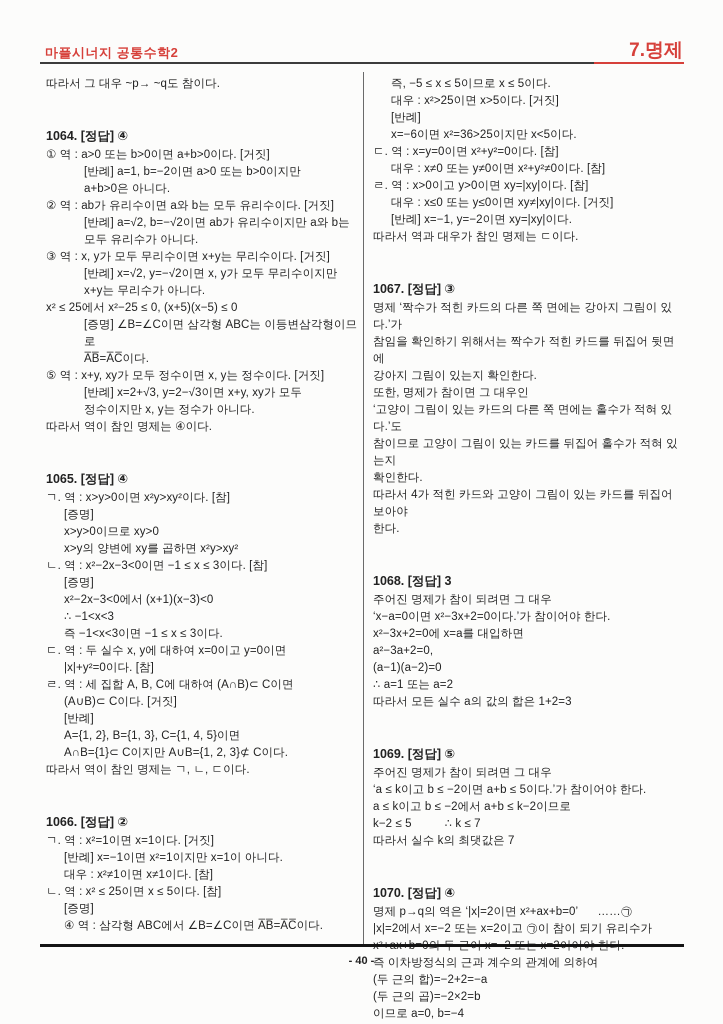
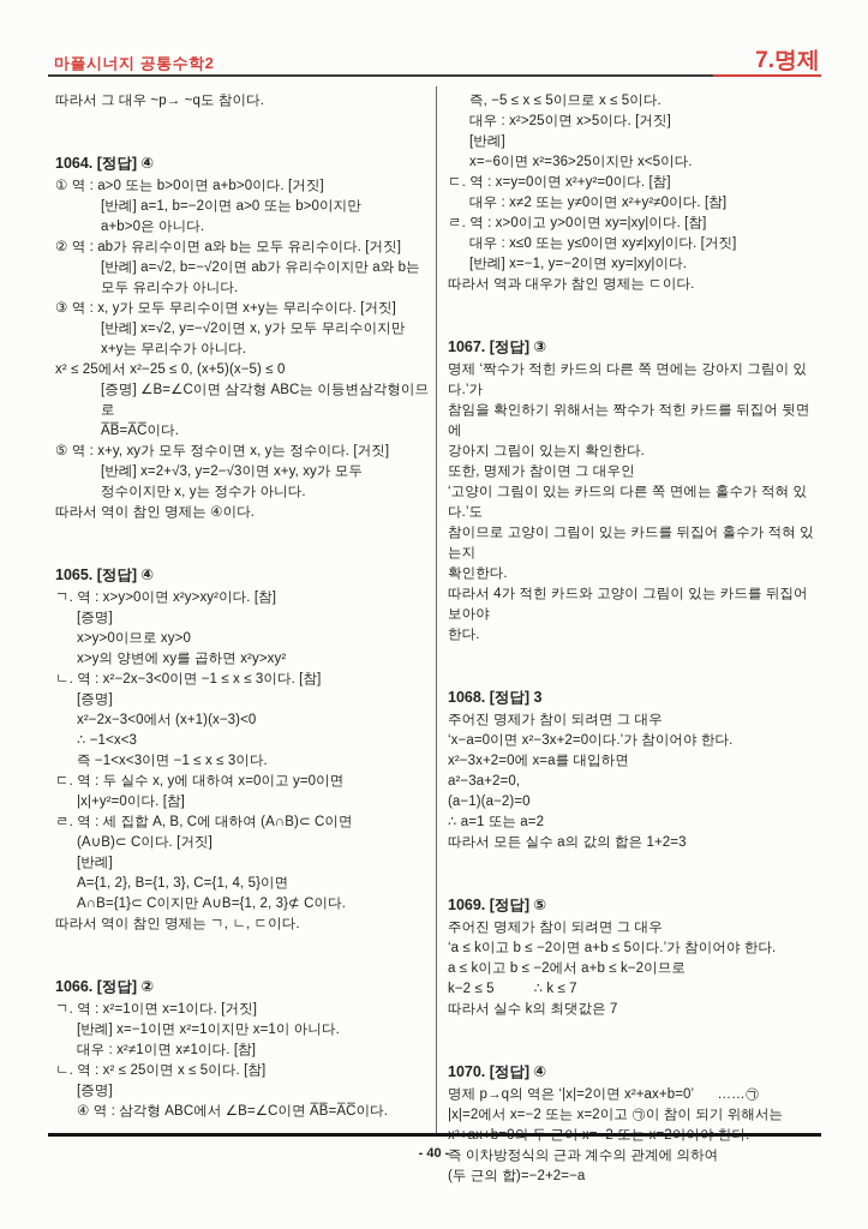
  마플시너지 공통수학2
  7.명제
  따라서 그 대우 ~p→ ~q도 참이다.
  1064. [정답] ④
  ① 역 : a>0 또는 b>0이면 a+b>0이다. [거짓]
  [반례] a=1, b=−2이면 a>0 또는 b>0이지만
  a+b>0은 아니다.
  ② 역 : ab가 유리수이면 a와 b는 모두 유리수이다. [거짓]
  [반례] a=√2, b=−√2이면 ab가 유리수이지만 a와 b는
  모두 유리수가 아니다.
  ③ 역 : x, y가 모두 무리수이면 x+y는 무리수이다. [거짓]
  [반례] x=√2, y=−√2이면 x, y가 모두 무리수이지만
  x+y는 무리수가 아니다.
  x² ≤ 25에서 x²−25 ≤ 0, (x+5)(x−5) ≤ 0
  [증명] ∠B=∠C이면 삼각형 ABC는 이등변삼각형이므로
  A̅B̅=A̅C̅이다.
  ⑤ 역 : x+y, xy가 모두 정수이면 x, y는 정수이다. [거짓]
  [반례] x=2+√3, y=2−√3이면 x+y, xy가 모두
  정수이지만 x, y는 정수가 아니다.
  따라서 역이 참인 명제는 ④이다.
  1065. [정답] ④
  ㄱ. 역 : x>y>0이면 x²y>xy²이다. [참]
  [증명]
  x>y>0이므로 xy>0
  x>y의 양변에 xy를 곱하면 x²y>xy²
  ㄴ. 역 : x²−2x−3<0이면 −1 ≤ x ≤ 3이다. [참]
  [증명]
  x²−2x−3<0에서 (x+1)(x−3)<0
  ∴ −1<x<3
  즉 −1<x<3이면 −1 ≤ x ≤ 3이다.
  ㄷ. 역 : 두 실수 x, y에 대하여 x=0이고 y=0이면
  |x|+y²=0이다. [참]
  ㄹ. 역 : 세 집합 A, B, C에 대하여 (A∩B)⊂ C이면
  (A∪B)⊂ C이다. [거짓]
  [반례]
  A={1, 2}, B={1, 3}, C={1, 4, 5}이면
  A∩B={1}⊂ C이지만 A∪B={1, 2, 3}⊄ C이다.
  따라서 역이 참인 명제는 ㄱ, ㄴ, ㄷ이다.
  1066. [정답] ②
  ㄱ. 역 : x²=1이면 x=1이다. [거짓]
  [반례] x=−1이면 x²=1이지만 x=1이 아니다.
  대우 : x²≠1이면 x≠1이다. [참]
  ㄴ. 역 : x² ≤ 25이면 x ≤ 5이다. [참]
  [증명]
  ④ 역 : 삼각형 ABC에서 ∠B=∠C이면 A̅B̅=A̅C̅이다.
  즉, −5 ≤ x ≤ 5이므로 x ≤ 5이다.
  대우 : x²>25이면 x>5이다. [거짓]
  [반례]
  x=−6이면 x²=36>25이지만 x<5이다.
  ㄷ. 역 : x=y=0이면 x²+y²=0이다. [참]
- 대우 : x≠0 또는 y≠0이면 x²+y²≠0이다. [참]
+ 대우 : x≠2 또는 y≠0이면 x²+y²≠0이다. [참]
  ㄹ. 역 : x>0이고 y>0이면 xy=|xy|이다. [참]
  대우 : x≤0 또는 y≤0이면 xy≠|xy|이다. [거짓]
  [반례] x=−1, y=−2이면 xy=|xy|이다.
  따라서 역과 대우가 참인 명제는 ㄷ이다.
  1067. [정답] ③
  명제 ‘짝수가 적힌 카드의 다른 쪽 면에는 강아지 그림이 있다.’가
  참임을 확인하기 위해서는 짝수가 적힌 카드를 뒤집어 뒷면에
  강아지 그림이 있는지 확인한다.
  또한, 명제가 참이면 그 대우인
  ‘고양이 그림이 있는 카드의 다른 쪽 면에는 홀수가 적혀 있다.’도
  참이므로 고양이 그림이 있는 카드를 뒤집어 홀수가 적혀 있는지
  확인한다.
  따라서 4가 적힌 카드와 고양이 그림이 있는 카드를 뒤집어 보아야
  한다.
  1068. [정답] 3
  주어진 명제가 참이 되려면 그 대우
  ‘x−a=0이면 x²−3x+2=0이다.’가 참이어야 한다.
  x²−3x+2=0에 x=a를 대입하면
  a²−3a+2=0,
  (a−1)(a−2)=0
  ∴ a=1 또는 a=2
  따라서 모든 실수 a의 값의 합은 1+2=3
  1069. [정답] ⑤
  주어진 명제가 참이 되려면 그 대우
  ‘a ≤ k이고 b ≤ −2이면 a+b ≤ 5이다.’가 참이어야 한다.
  a ≤ k이고 b ≤ −2에서 a+b ≤ k−2이므로
  k−2 ≤ 5 ∴ k ≤ 7
  따라서 실수 k의 최댓값은 7
  1070. [정답] ④
  명제 p→q의 역은 ‘|x|=2이면 x²+ax+b=0’ ……㉠
- |x|=2에서 x=−2 또는 x=2이고 ㉠이 참이 되기 유리수가
+ |x|=2에서 x=−2 또는 x=2이고 ㉠이 참이 되기 위해서는
  즉 이차방정식의 근과 계수의 관계에 의하여
  (두 근의 합)=−2+2=−a
- (두 근의 곱)=−2×2=b
- 이므로 a=0, b=−4
  - 40 -
